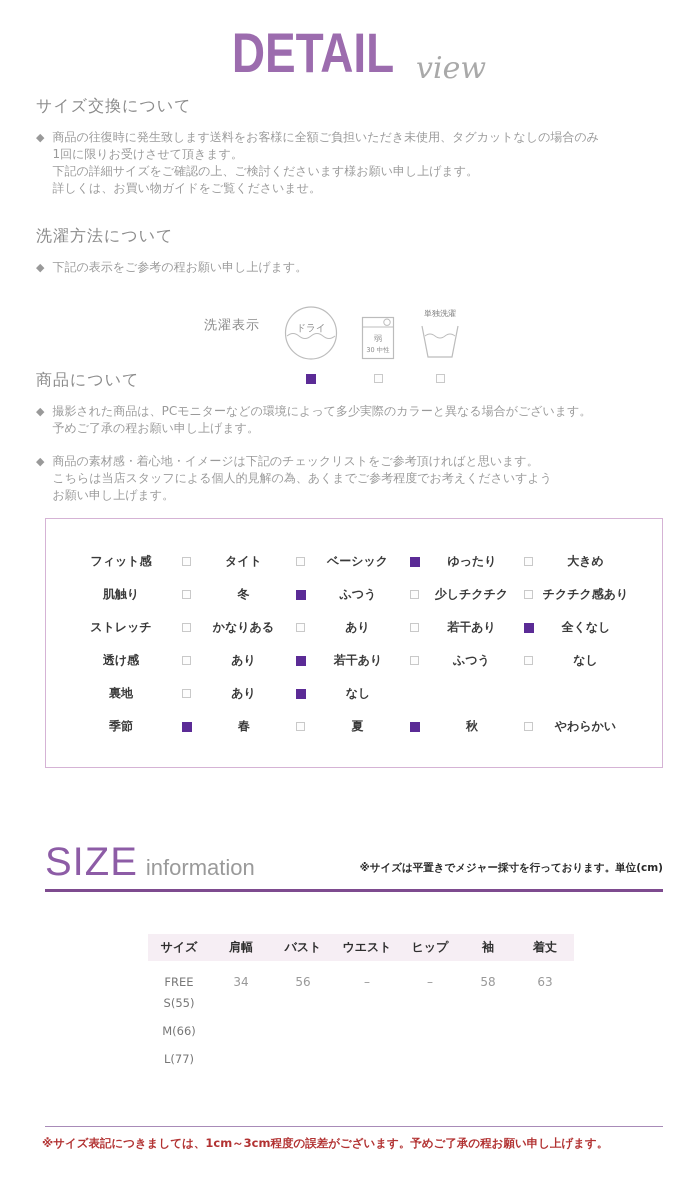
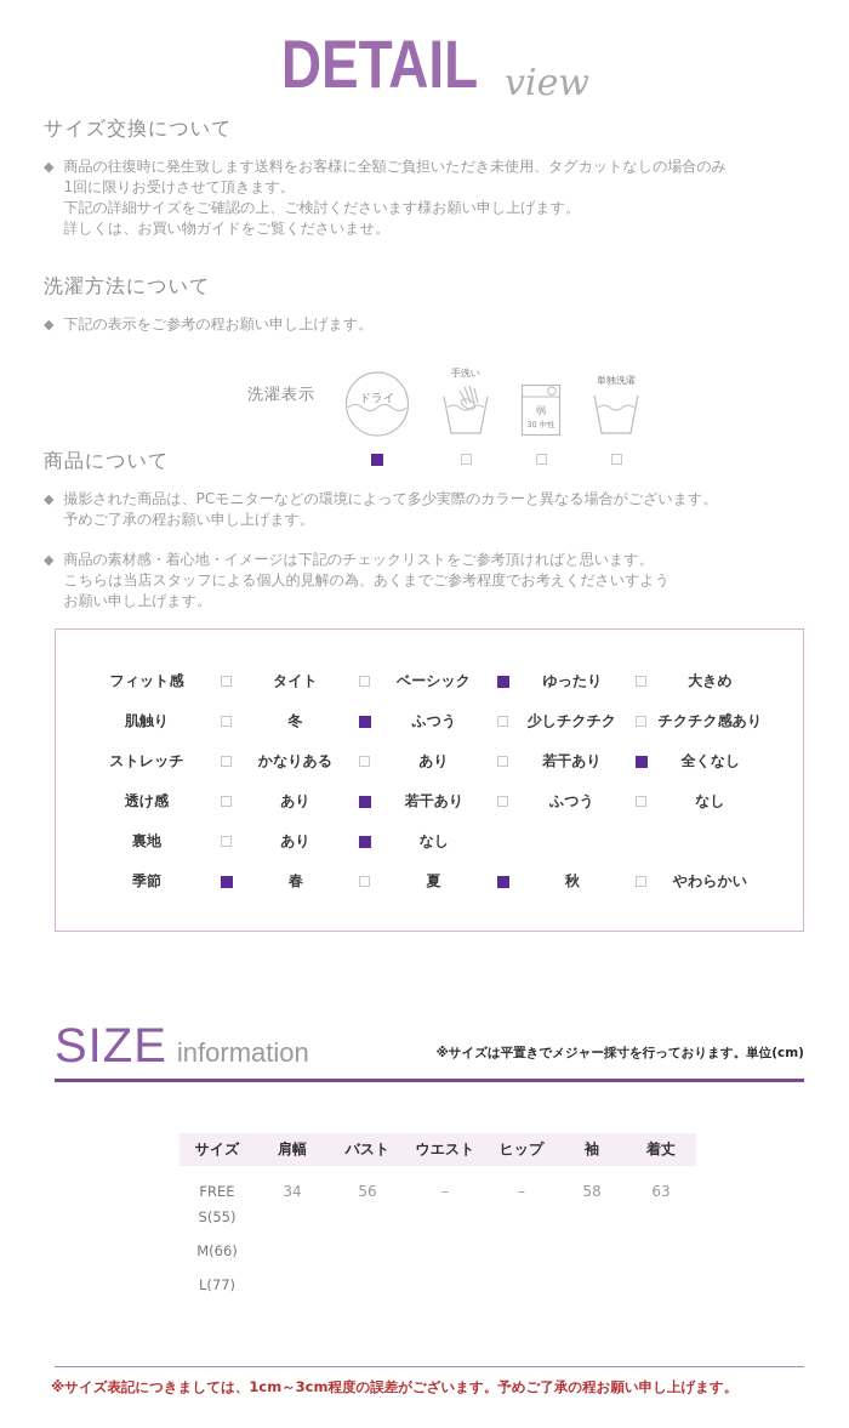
  DETAIL view
  サイズ交換について
  ◆
  商品の往復時に発生致します送料をお客様に全額ご負担いただき未使用、タグカットなしの場合のみ
  1回に限りお受けさせて頂きます。
  下記の詳細サイズをご確認の上、ご検討くださいます様お願い申し上げます。
  詳しくは、お買い物ガイドをご覧くださいませ。
  洗濯方法について
  ◆
  下記の表示をご参考の程お願い申し上げます。
  洗濯表示
  ドライ
+ 手洗い
  弱
  30 中性
  単独洗濯
  商品について
  ◆
  撮影された商品は、PCモニターなどの環境によって多少実際のカラーと異なる場合がございます。
  予めご了承の程お願い申し上げます。
  ◆
  商品の素材感・着心地・イメージは下記のチェックリストをご参考頂ければと思います。
  こちらは当店スタッフによる個人的見解の為、あくまでご参考程度でお考えくださいすよう
  お願い申し上げます。
  フィット感
  タイト
  ベーシック
  ゆったり
  大きめ
  肌触り
  冬
  ふつう
  少しチクチク
  チクチク感あり
  ストレッチ
  かなりある
  あり
  若干あり
  全くなし
  透け感
  あり
  若干あり
  ふつう
  なし
  裏地
  あり
  なし
  季節
  春
  夏
  秋
  やわらかい
  SIZE
  information
  ※サイズは平置きでメジャー採寸を行っております。単位(cm)
  サイズ	肩幅	バスト	ウエスト	ヒップ	袖	着丈
  FREE	34	56	–	–	58	63
  S(55)
  M(66)
  L(77)
  ※サイズ表記につきましては、1cm～3cm程度の誤差がございます。予めご了承の程お願い申し上げます。
